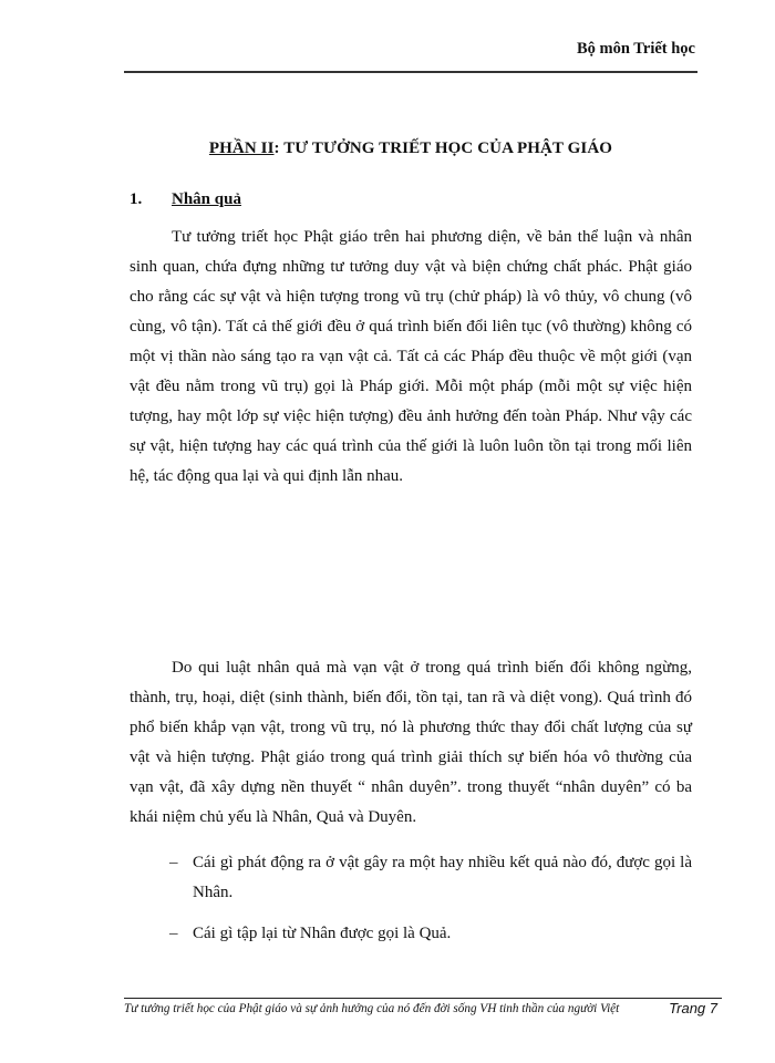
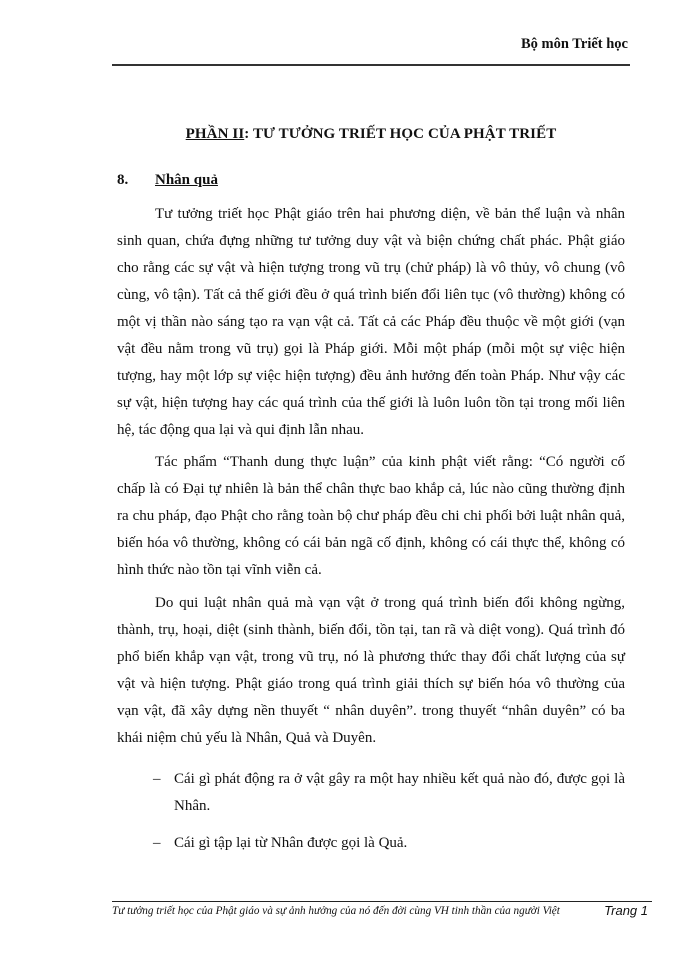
  Bộ môn Triết học
- PHẦN II: TƯ TƯỞNG TRIẾT HỌC CỦA PHẬT GIÁO
+ PHẦN II: TƯ TƯỞNG TRIẾT HỌC CỦA PHẬT TRIẾT
- 1. Nhân quả
+ 8. Nhân quả
  Tư tưởng triết học Phật giáo trên hai phương diện, về bản thể luận và nhân sinh quan, chứa đựng những tư tưởng duy vật và biện chứng chất phác. Phật giáo cho rằng các sự vật và hiện tượng trong vũ trụ (chử pháp) là vô thủy, vô chung (vô cùng, vô tận). Tất cả thế giới đều ở quá trình biến đổi liên tục (vô thường) không có một vị thần nào sáng tạo ra vạn vật cả. Tất cả các Pháp đều thuộc về một giới (vạn vật đều nằm trong vũ trụ) gọi là Pháp giới. Mỗi một pháp (mỗi một sự việc hiện tượng, hay một lớp sự việc hiện tượng) đều ảnh hưởng đến toàn Pháp. Như vậy các sự vật, hiện tượng hay các quá trình của thế giới là luôn luôn tồn tại trong mối liên hệ, tác động qua lại và qui định lẫn nhau.
+ Tác phẩm “Thanh dung thực luận” của kinh phật viết rằng: “Có người cố chấp là có Đại tự nhiên là bản thể chân thực bao khắp cả, lúc nào cũng thường định ra chu pháp, đạo Phật cho rằng toàn bộ chư pháp đều chi chi phối bởi luật nhân quả, biến hóa vô thường, không có cái bản ngã cố định, không có cái thực thể, không có hình thức nào tồn tại vĩnh viễn cả.
  Do qui luật nhân quả mà vạn vật ở trong quá trình biến đổi không ngừng, thành, trụ, hoại, diệt (sinh thành, biến đổi, tồn tại, tan rã và diệt vong). Quá trình đó phổ biến khắp vạn vật, trong vũ trụ, nó là phương thức thay đổi chất lượng của sự vật và hiện tượng. Phật giáo trong quá trình giải thích sự biến hóa vô thường của vạn vật, đã xây dựng nền thuyết “ nhân duyên”. trong thuyết “nhân duyên” có ba khái niệm chủ yếu là Nhân, Quả và Duyên.
  –
  Cái gì phát động ra ở vật gây ra một hay nhiều kết quả nào đó, được gọi là Nhân.
  –
  Cái gì tập lại từ Nhân được gọi là Quả.
- Tư tưởng triết học của Phật giáo và sự ảnh hưởng của nó đến đời sống VH tinh thần của người Việt
+ Tư tưởng triết học của Phật giáo và sự ảnh hưởng của nó đến đời cùng VH tinh thần của người Việt
- Trang 7
+ Trang 1
